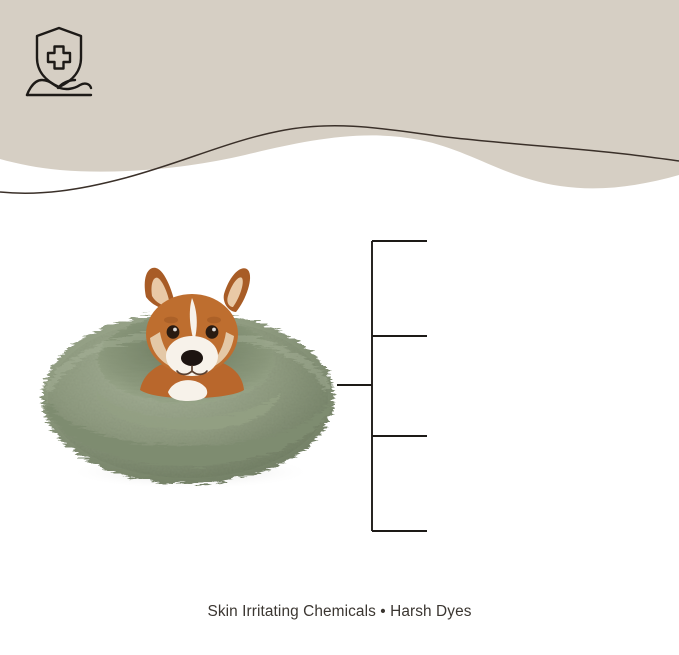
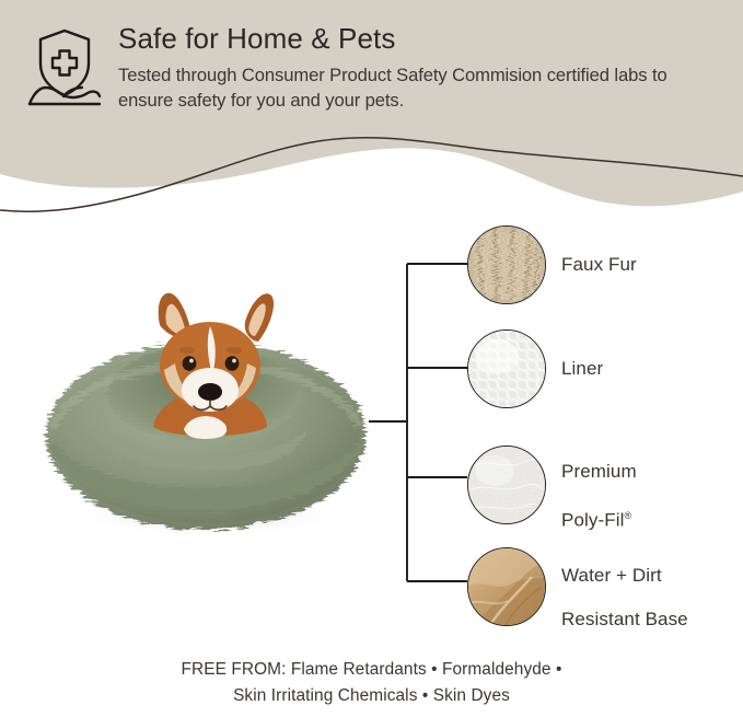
+ Safe for Home & Pets
+ Tested through Consumer Product Safety Commision certified labs to ensure safety for you and your pets.
+ Faux Fur
+ Liner
+ Premium
+ Poly-Fil®
+ Water + Dirt
+ Resistant Base
+ FREE FROM: Flame Retardants • Formaldehyde •
- Skin Irritating Chemicals • Harsh Dyes
+ Skin Irritating Chemicals • Skin Dyes
